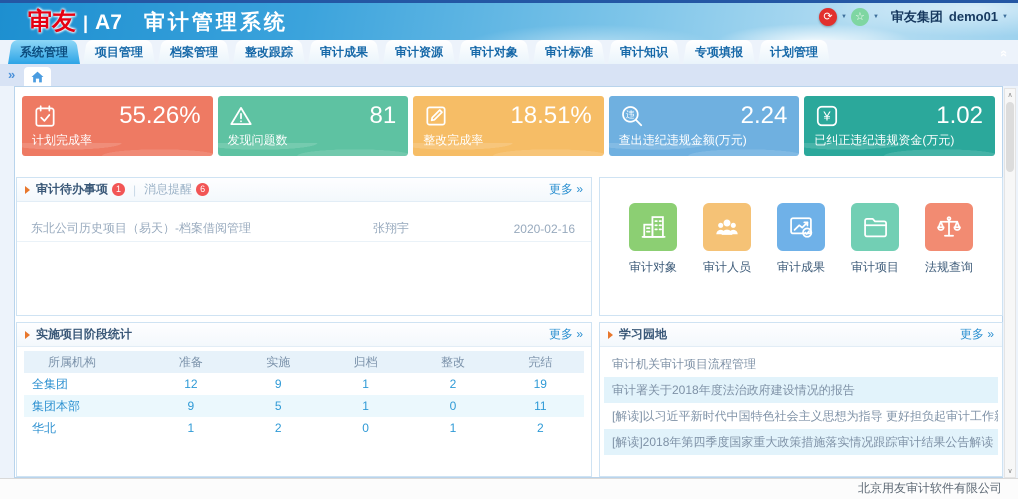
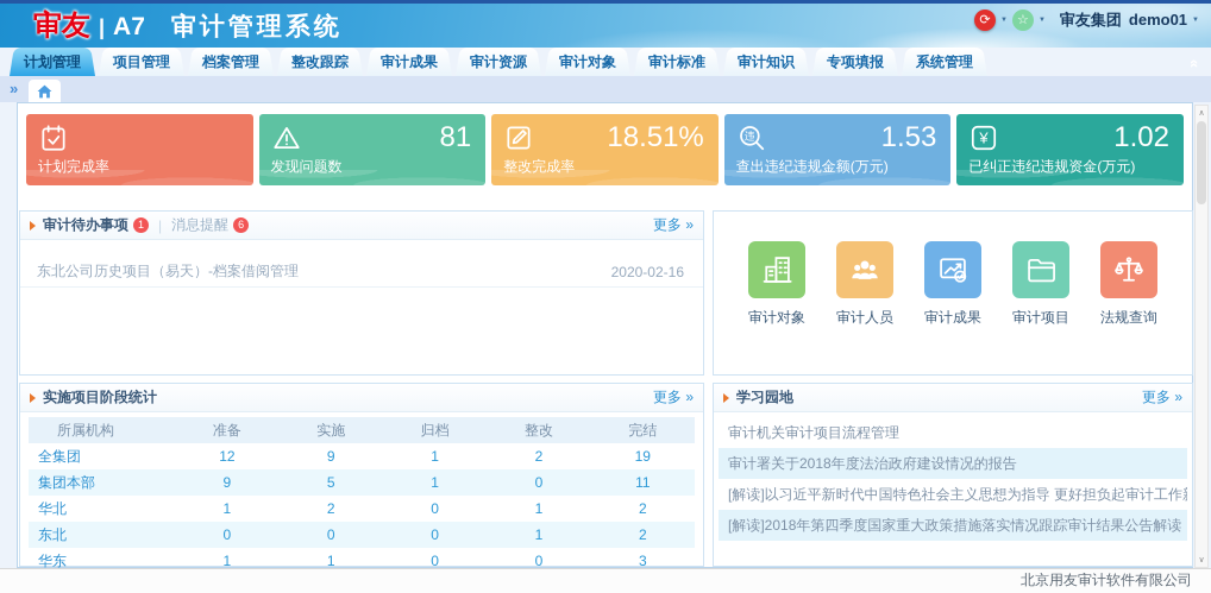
  审友
  |
  A7
  审计管理系统
  ⟳
  ☆
  审友集团 demo01
- 系统管理
+ 计划管理
  项目管理
  档案管理
  整改跟踪
  审计成果
  审计资源
  审计对象
  审计标准
  审计知识
  专项填报
- 计划管理
+ 系统管理
  »
- 55.26%
  计划完成率
  81
  发现问题数
  18.51%
  整改完成率
  违
- 2.24
+ 1.53
  查出违纪违规金额(万元)
  ¥
  1.02
  已纠正违纪违规资金(万元)
  审计待办事项
  1
  |
  消息提醒
  6
  更多 »
  东北公司历史项目（易天）-档案借阅管理
- 张翔宇
  2020-02-16
  审计对象
  审计人员
  审计成果
  审计项目
  法规查询
  实施项目阶段统计
  更多 »
  所属机构	准备	实施	归档	整改	完结
  全集团	12	9	1	2	19
  集团本部	9	5	1	0	11
  华北	1	2	0	1	2
+ 东北	0	0	0	1	2
+ 华东	1	1	0	0	3
  学习园地
  更多 »
  审计机关审计项目流程管理
  审计署关于2018年度法治政府建设情况的报告
  [解读]以习近平新时代中国特色社会主义思想为指导 更好担负起审计工作
  [解读]2018年第四季度国家重大政策措施落实情况跟踪审计结果公告解读
  北京用友审计软件有限公司
